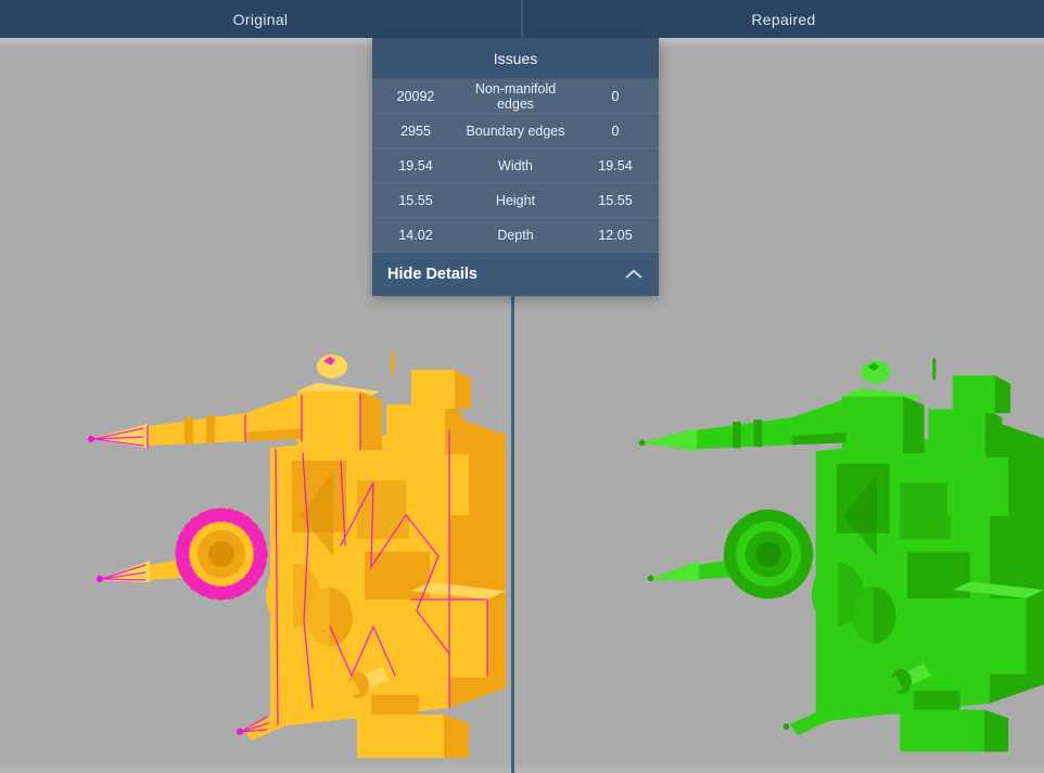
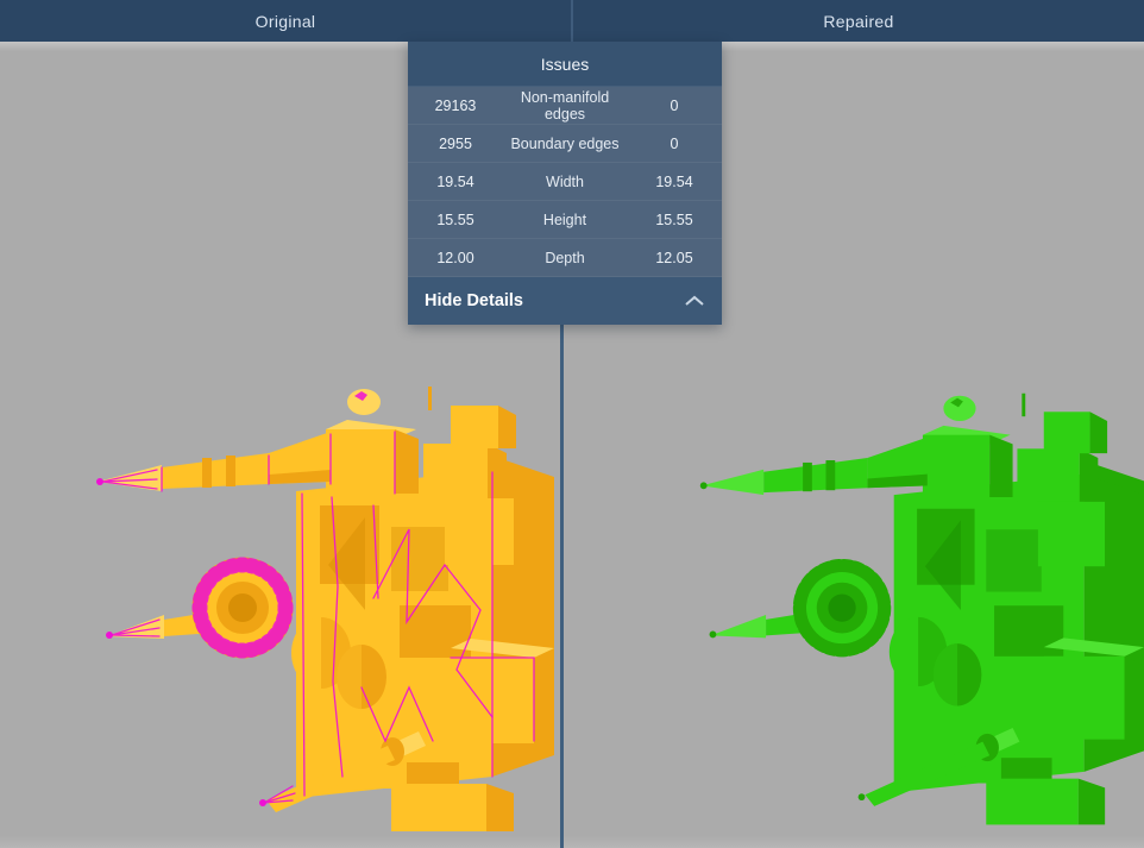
  Original
  Repaired
  Issues
- 20092
+ 29163
  Non-manifold edges
  0
  2955
  Boundary edges
  0
  19.54
  Width
  19.54
  15.55
  Height
  15.55
- 14.02
+ 12.00
  Depth
  12.05
  Hide Details
